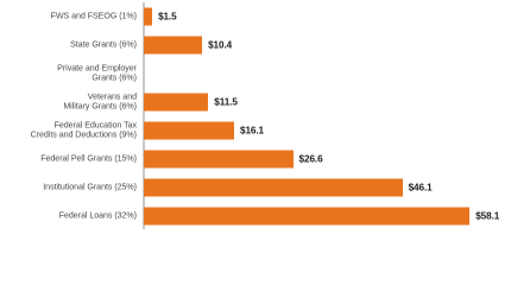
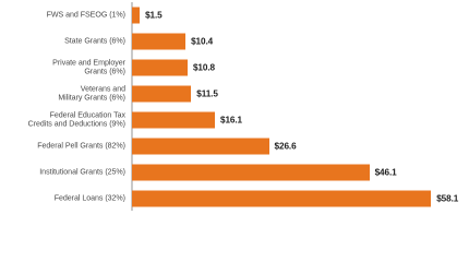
  FWS and FSEOG (1%)
  $1.5
  State Grants (6%)
  $10.4
  Private and Employer
  Grants (6%)
+ $10.8
  Veterans and
  Military Grants (6%)
  $11.5
  Federal Education Tax
  Credits and Deductions (9%)
  $16.1
- Federal Pell Grants (15%)
+ Federal Pell Grants (82%)
  $26.6
  Institutional Grants (25%)
  $46.1
  Federal Loans (32%)
  $58.1
